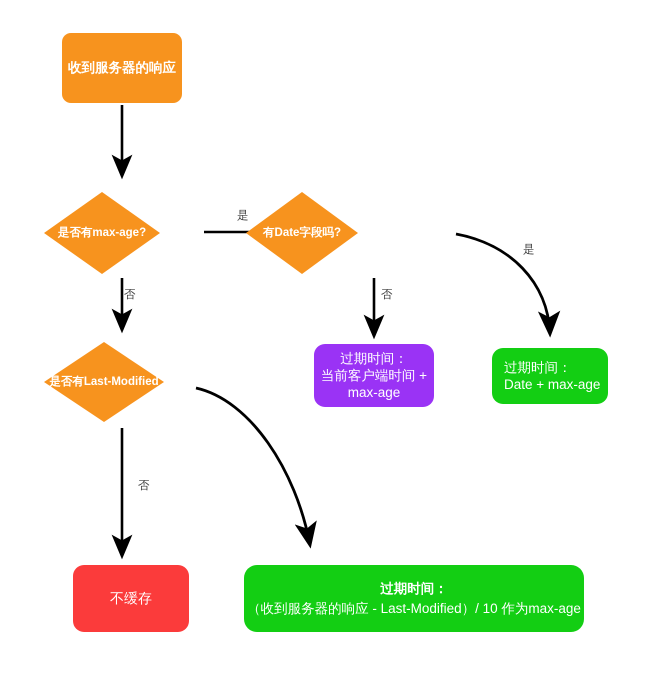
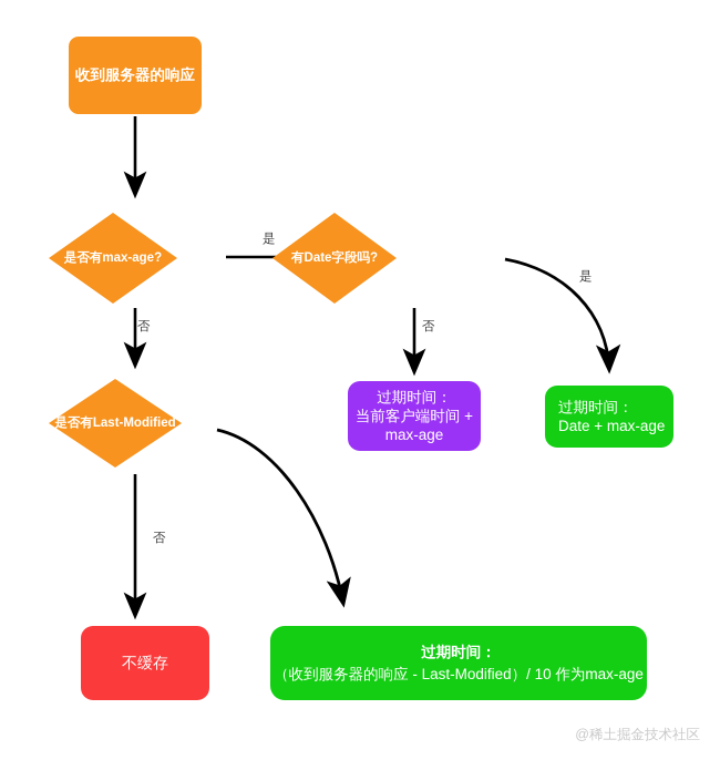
  收到服务器的响应
  是否有max-age?
  有Date字段吗?
  是否有Last-Modified
  过期时间：
  当前客户端时间 +
  max-age
  过期时间：
  Date + max-age
  不缓存
  过期时间：
  （收到服务器的响应 - Last-Modified）/ 10 作为max-age
  是
  否
  是
  否
  否
+ @稀土掘金技术社区
